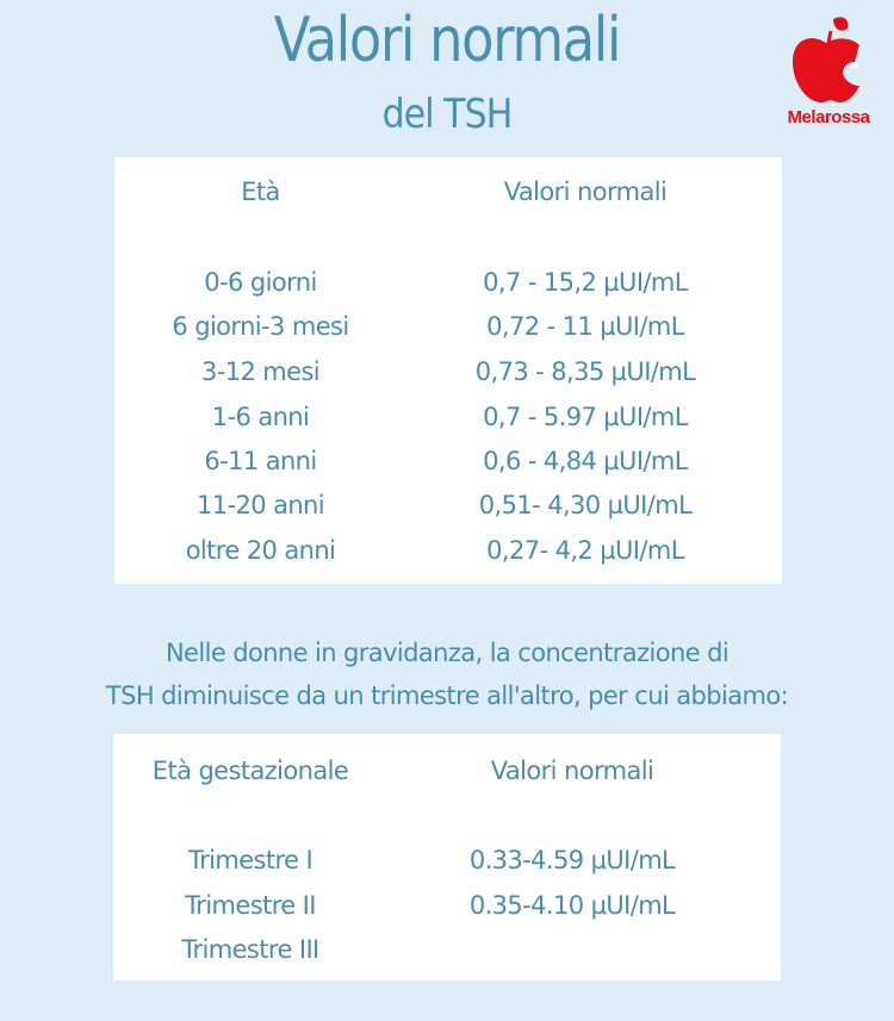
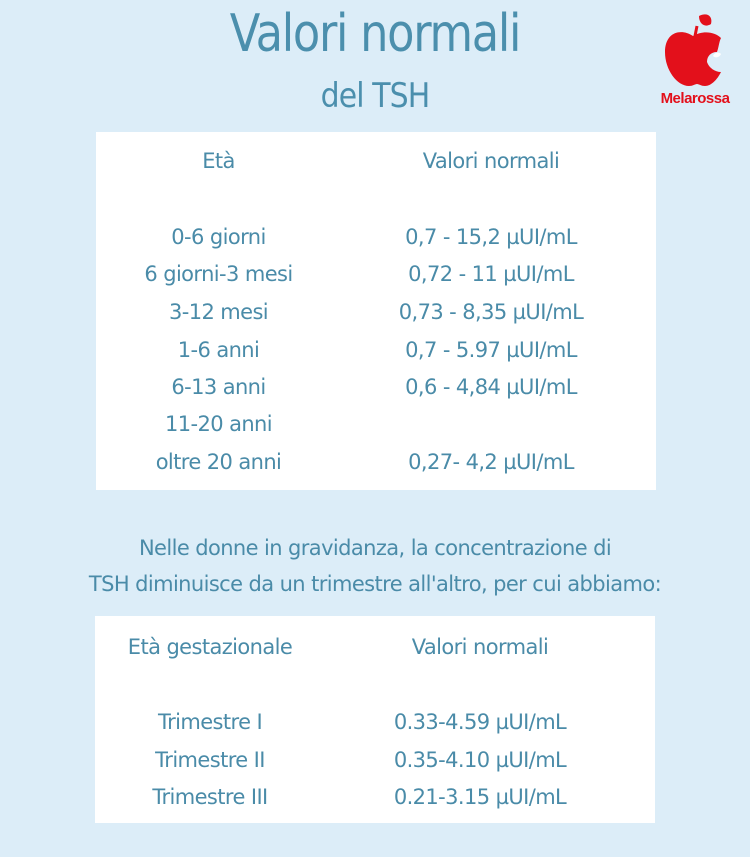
  Valori normali
  del TSH
  Melarossa
  Età
  Valori normali
  0-6 giorni
  0,7 - 15,2 µUI/mL
  6 giorni-3 mesi
  0,72 - 11 µUI/mL
  3-12 mesi
  0,73 - 8,35 µUI/mL
  1-6 anni
  0,7 - 5.97 µUI/mL
- 6-11 anni
+ 6-13 anni
  0,6 - 4,84 µUI/mL
  11-20 anni
- 0,51- 4,30 µUI/mL
  oltre 20 anni
  0,27- 4,2 µUI/mL
  Nelle donne in gravidanza, la concentrazione di
  TSH diminuisce da un trimestre all'altro, per cui abbiamo:
  Età gestazionale
  Valori normali
  Trimestre I
  0.33-4.59 µUI/mL
  Trimestre II
  0.35-4.10 µUI/mL
  Trimestre III
+ 0.21-3.15 µUI/mL
